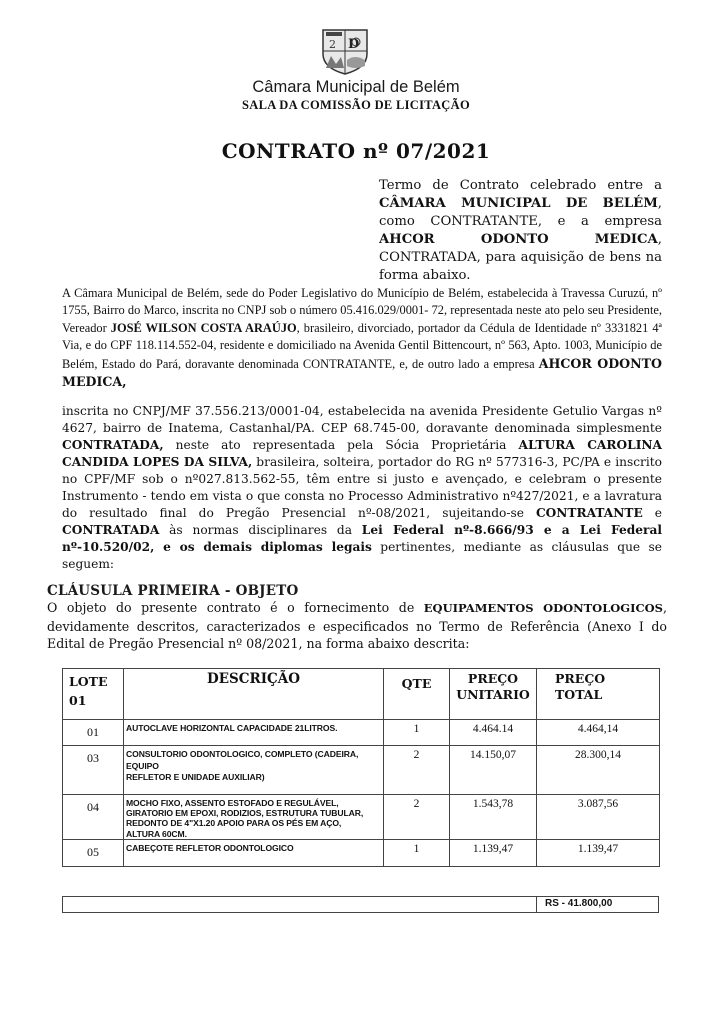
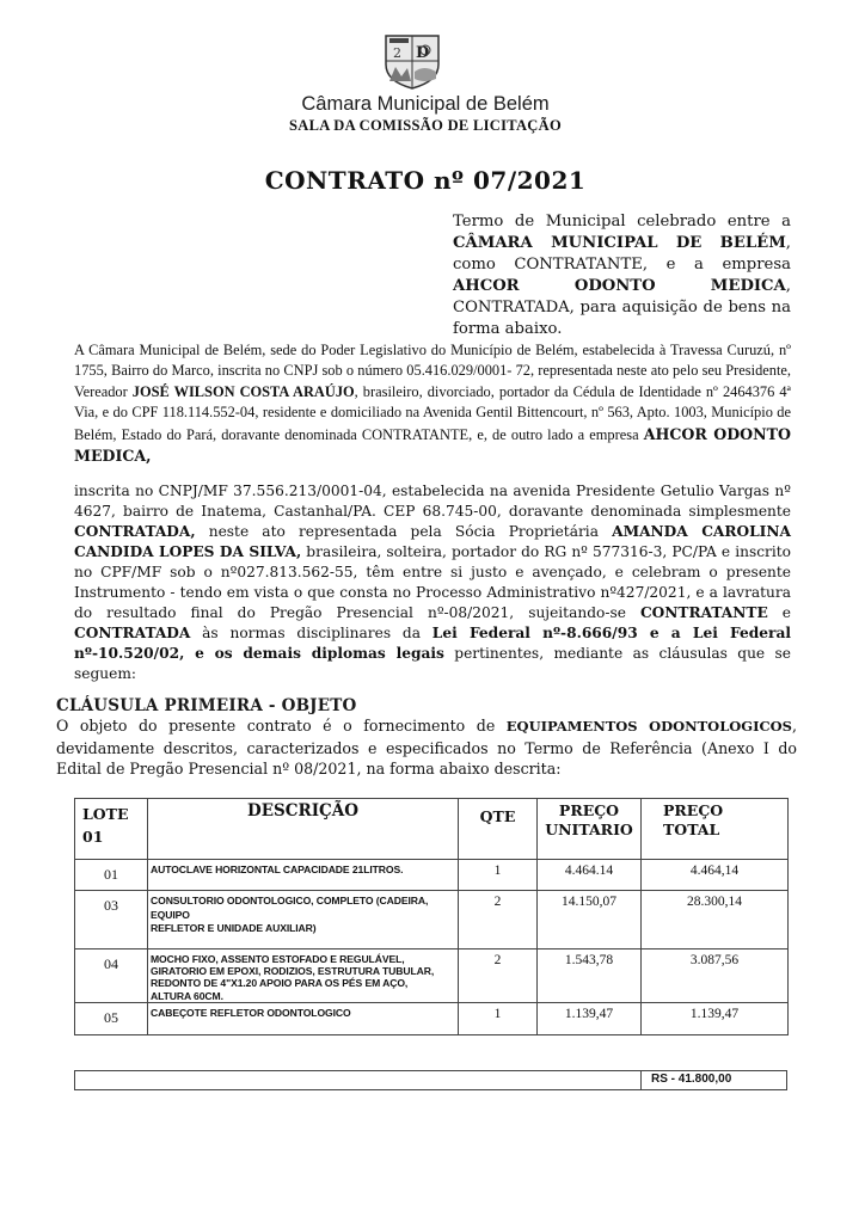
  2
  D
  Câmara Municipal de Belém
  SALA DA COMISSÃO DE LICITAÇÃO
  CONTRATO nº 07/2021
- Termo de Contrato celebrado entre a CÂMARA MUNICIPAL DE BELÉM, como CONTRATANTE, e a empresa AHCOR ODONTO MEDICA, CONTRATADA, para aquisição de bens na forma abaixo.
+ Termo de Municipal celebrado entre a CÂMARA MUNICIPAL DE BELÉM, como CONTRATANTE, e a empresa AHCOR ODONTO MEDICA, CONTRATADA, para aquisição de bens na forma abaixo.
- A Câmara Municipal de Belém, sede do Poder Legislativo do Município de Belém, estabelecida à Travessa Curuzú, nº 1755, Bairro do Marco, inscrita no CNPJ sob o número 05.416.029/0001- 72, representada neste ato pelo seu Presidente, Vereador JOSÉ WILSON COSTA ARAÚJO, brasileiro, divorciado, portador da Cédula de Identidade nº 3331821 4ª Via, e do CPF 118.114.552-04, residente e domiciliado na Avenida Gentil Bittencourt, nº 563, Apto. 1003, Município de Belém, Estado do Pará, doravante denominada CONTRATANTE, e, de outro lado a empresa AHCOR ODONTO MEDICA,
+ A Câmara Municipal de Belém, sede do Poder Legislativo do Município de Belém, estabelecida à Travessa Curuzú, nº 1755, Bairro do Marco, inscrita no CNPJ sob o número 05.416.029/0001- 72, representada neste ato pelo seu Presidente, Vereador JOSÉ WILSON COSTA ARAÚJO, brasileiro, divorciado, portador da Cédula de Identidade nº 2464376 4ª Via, e do CPF 118.114.552-04, residente e domiciliado na Avenida Gentil Bittencourt, nº 563, Apto. 1003, Município de Belém, Estado do Pará, doravante denominada CONTRATANTE, e, de outro lado a empresa AHCOR ODONTO MEDICA,
- inscrita no CNPJ/MF 37.556.213/0001-04, estabelecida na avenida Presidente Getulio Vargas nº 4627, bairro de Inatema, Castanhal/PA. CEP 68.745-00, doravante denominada simplesmente CONTRATADA, neste ato representada pela Sócia Proprietária ALTURA CAROLINA CANDIDA LOPES DA SILVA, brasileira, solteira, portador do RG nº 577316-3, PC/PA e inscrito no CPF/MF sob o nº027.813.562-55, têm entre si justo e avençado, e celebram o presente Instrumento - tendo em vista o que consta no Processo Administrativo nº427/2021, e a lavratura do resultado final do Pregão Presencial nº-08/2021, sujeitando-se CONTRATANTE e CONTRATADA às normas disciplinares da Lei Federal nº-8.666/93 e a Lei Federal nº-10.520/02, e os demais diplomas legais pertinentes, mediante as cláusulas que se seguem:
+ inscrita no CNPJ/MF 37.556.213/0001-04, estabelecida na avenida Presidente Getulio Vargas nº 4627, bairro de Inatema, Castanhal/PA. CEP 68.745-00, doravante denominada simplesmente CONTRATADA, neste ato representada pela Sócia Proprietária AMANDA CAROLINA CANDIDA LOPES DA SILVA, brasileira, solteira, portador do RG nº 577316-3, PC/PA e inscrito no CPF/MF sob o nº027.813.562-55, têm entre si justo e avençado, e celebram o presente Instrumento - tendo em vista o que consta no Processo Administrativo nº427/2021, e a lavratura do resultado final do Pregão Presencial nº-08/2021, sujeitando-se CONTRATANTE e CONTRATADA às normas disciplinares da Lei Federal nº-8.666/93 e a Lei Federal nº-10.520/02, e os demais diplomas legais pertinentes, mediante as cláusulas que se seguem:
  CLÁUSULA PRIMEIRA - OBJETO
  O objeto do presente contrato é o fornecimento de EQUIPAMENTOS ODONTOLOGICOS, devidamente descritos, caracterizados e especificados no Termo de Referência (Anexo I do Edital de Pregão Presencial nº 08/2021, na forma abaixo descrita:
  LOTE01	DESCRIÇÃO	QTE	PREÇOUNITARIO	PREÇOTOTAL
  01	AUTOCLAVE HORIZONTAL CAPACIDADE 21LITROS.	1	4.464.14	4.464,14
  03	CONSULTORIO ODONTOLOGICO, COMPLETO (CADEIRA,EQUIPOREFLETOR E UNIDADE AUXILIAR)	2	14.150,07	28.300,14
  04	MOCHO FIXO, ASSENTO ESTOFADO E REGULÁVEL,GIRATORIO EM EPOXI, RODIZIOS, ESTRUTURA TUBULAR,REDONTO DE 4"X1.20 APOIO PARA OS PÉS EM AÇO,ALTURA 60CM.	2	1.543,78	3.087,56
  05	CABEÇOTE REFLETOR ODONTOLOGICO	1	1.139,47	1.139,47
  RS - 41.800,00
